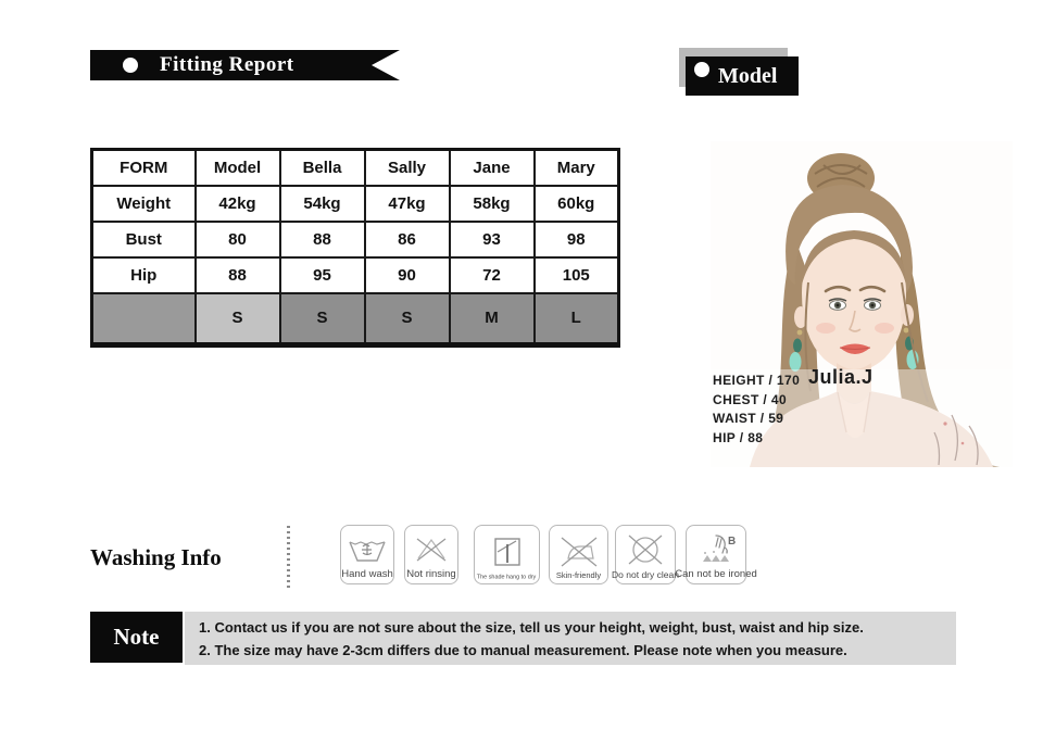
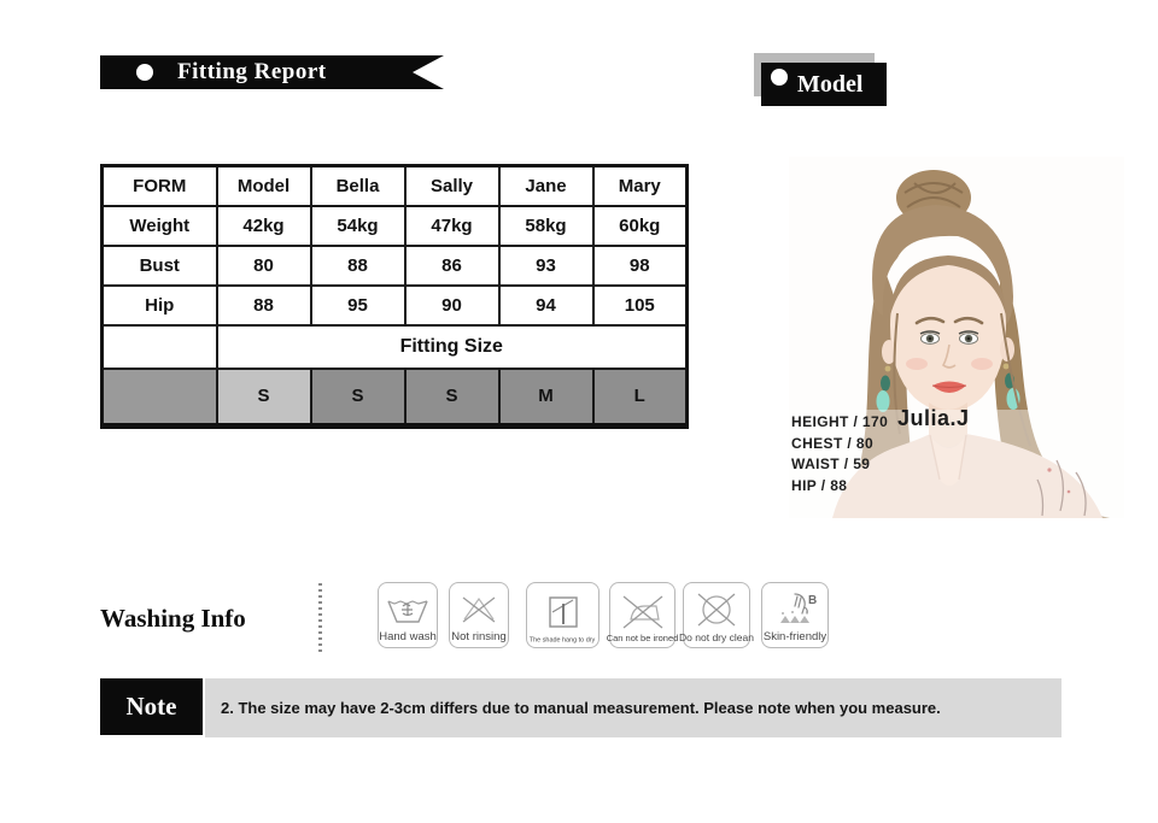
  Fitting Report
  Model
  FORM	Model	Bella	Sally	Jane	Mary
  Weight	42kg	54kg	47kg	58kg	60kg
  Bust	80	88	86	93	98
- Hip	88	95	90	72	105
+ Hip	88	95	90	94	105
+ 	Fitting Size
  	S	S	S	M	L
  HEIGHT / 170
- CHEST / 40
+ CHEST / 80
  WAIST / 59
  HIP / 88
  Julia.J
  Washing Info
  Hand wash
  Not rinsing
- Skin-friendly
+ Can not be ironed
  Do not dry clean
  B
- Can not be ironed
+ Skin-friendly
  Note
- 1. Contact us if you are not sure about the size, tell us your height, weight, bust, waist and hip size.
  2. The size may have 2-3cm differs due to manual measurement. Please note when you measure.
